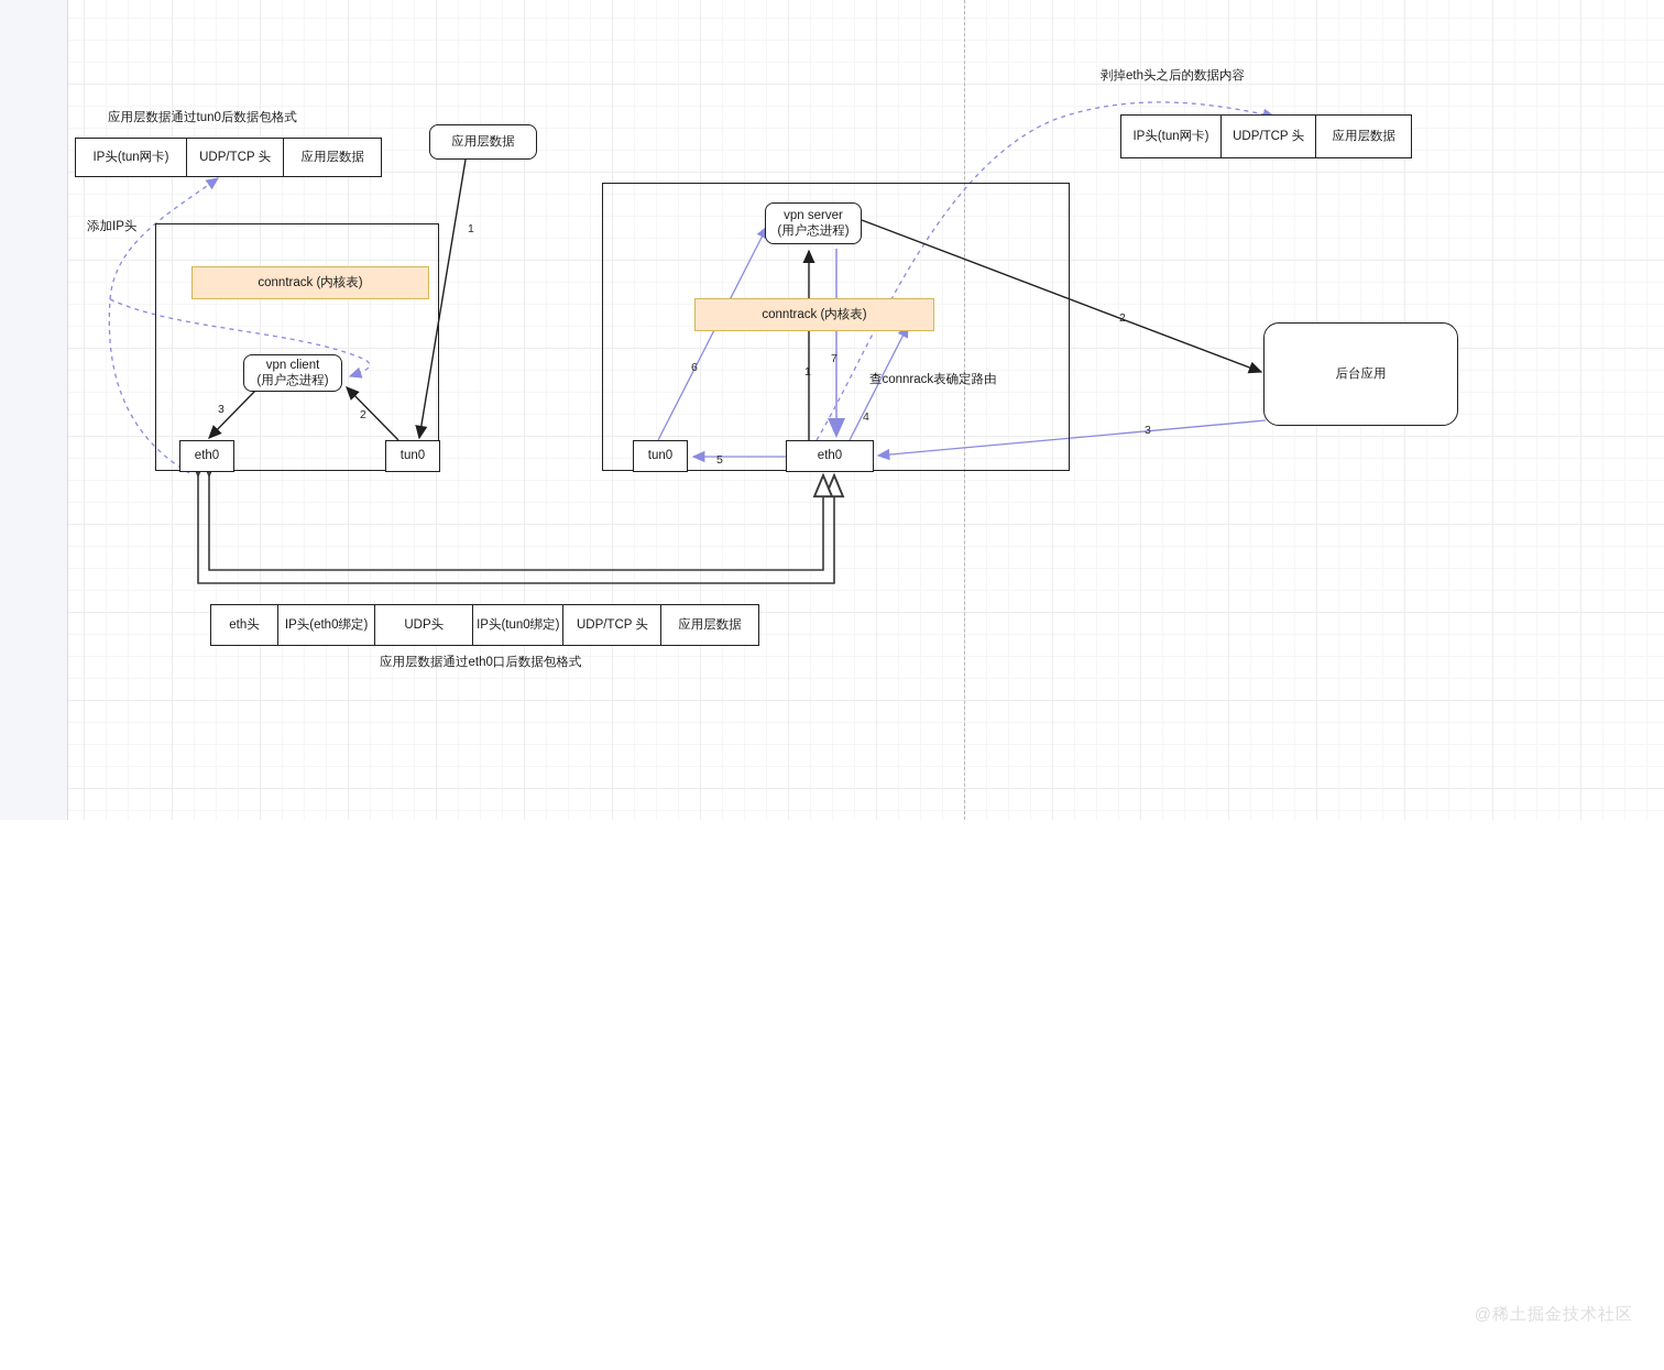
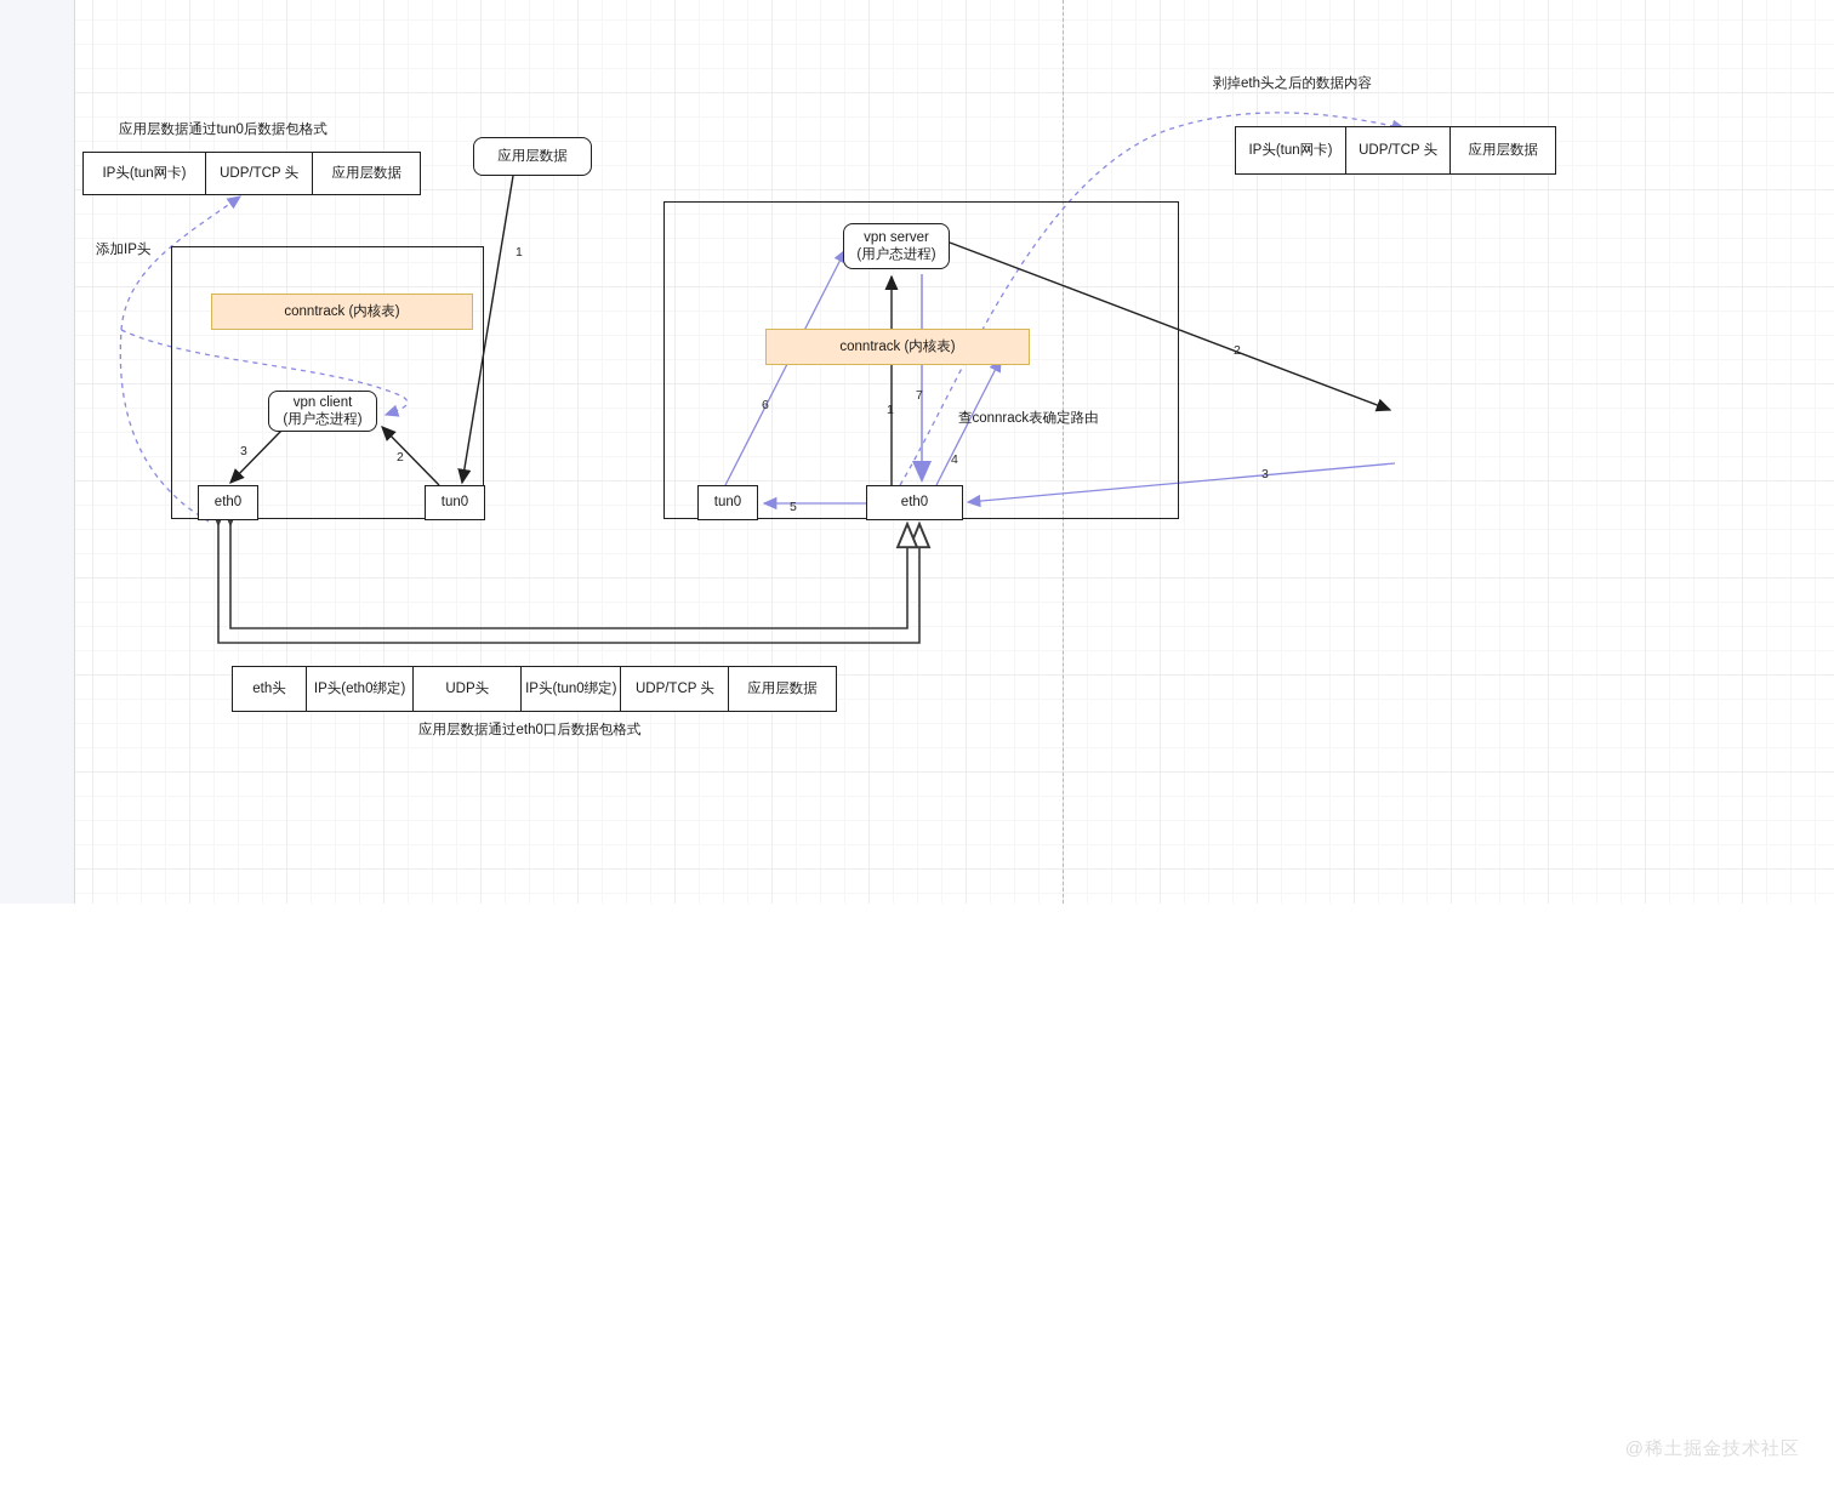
  应用层数据通过tun0后数据包格式
  添加IP头
  剥掉eth头之后的数据内容
  应用层数据通过eth0口后数据包格式
  查connrack表确定路由
  IP头(tun网卡)
  UDP/TCP 头
  应用层数据
  IP头(tun网卡)
  UDP/TCP 头
  应用层数据
  eth头
  IP头(eth0绑定)
  UDP头
  IP头(tun0绑定)
  UDP/TCP 头
  应用层数据
  应用层数据
  conntrack (内核表)
  vpn client
  (用户态进程)
  eth0
  tun0
  conntrack (内核表)
  vpn server
  (用户态进程)
  tun0
  eth0
- 后台应用
  1
  2
  3
  1
  2
  3
  4
  5
  6
  7
  @稀土掘金技术社区
